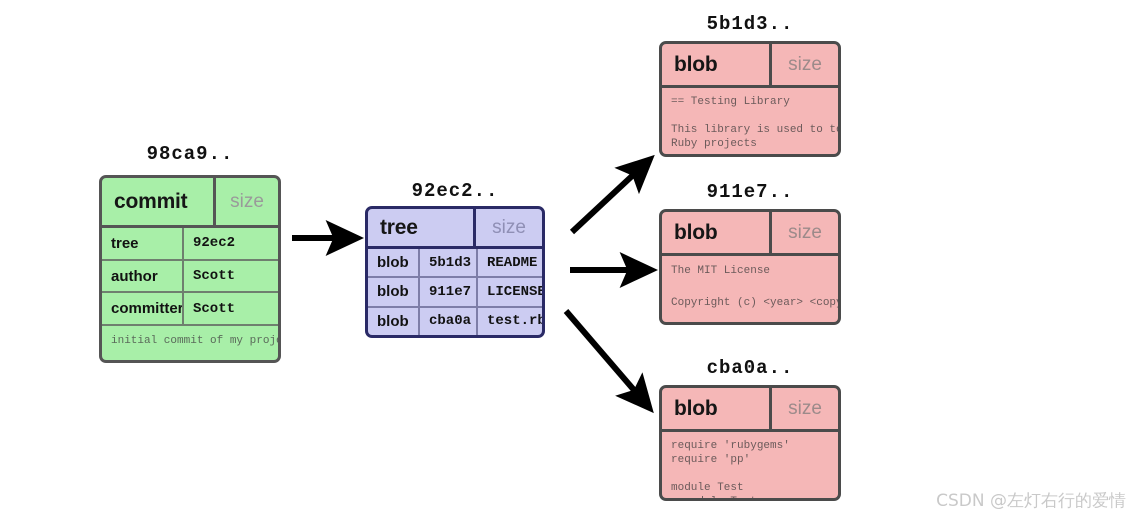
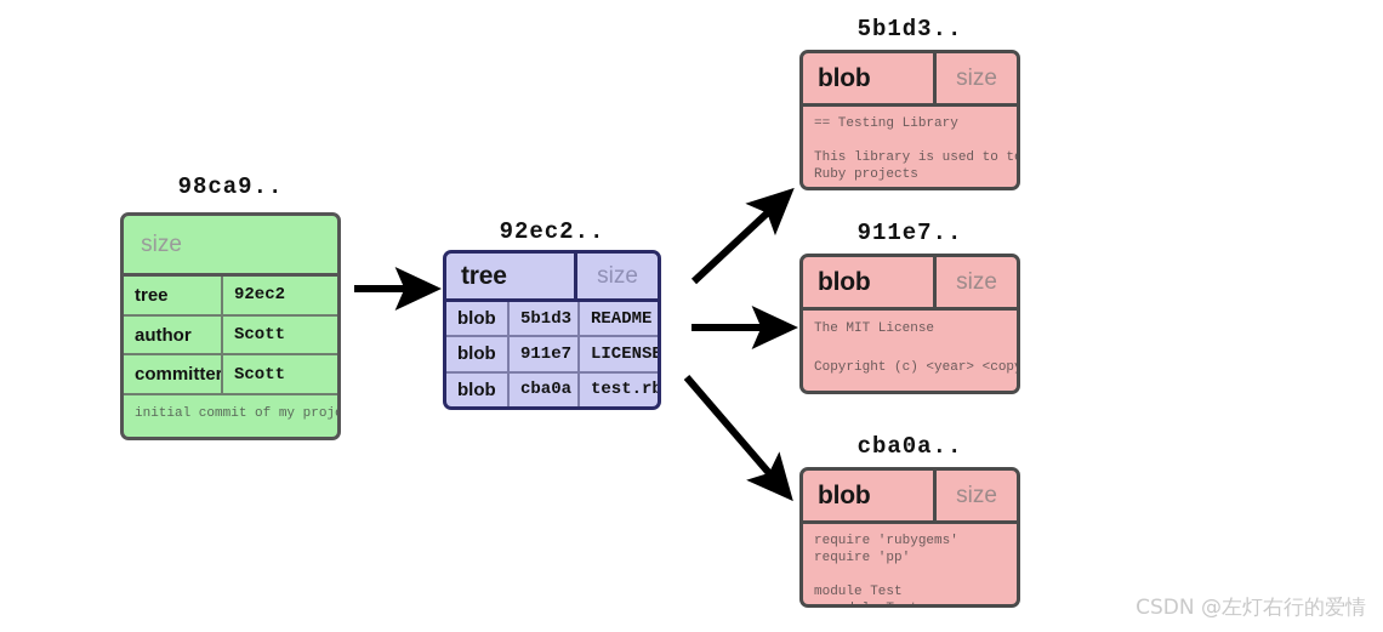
  98ca9..
- commit
  size
  tree
  92ec2
  author
  Scott
  committer
  Scott
  initial commit of my proj
  92ec2..
  tree
  size
  blob
  5b1d3
  README
  blob
  911e7
  LICENSE
  blob
  cba0a
  test.rb
  5b1d3..
  blob
  size
  == Testing Library
  This library is used to t
  Ruby projects
  911e7..
  blob
  size
  The MIT License
  Copyright (c) <year> <cop
  cba0a..
  blob
  size
  require 'rubygems'
  require 'pp'
  module Test
  CSDN @左灯右行的爱情
